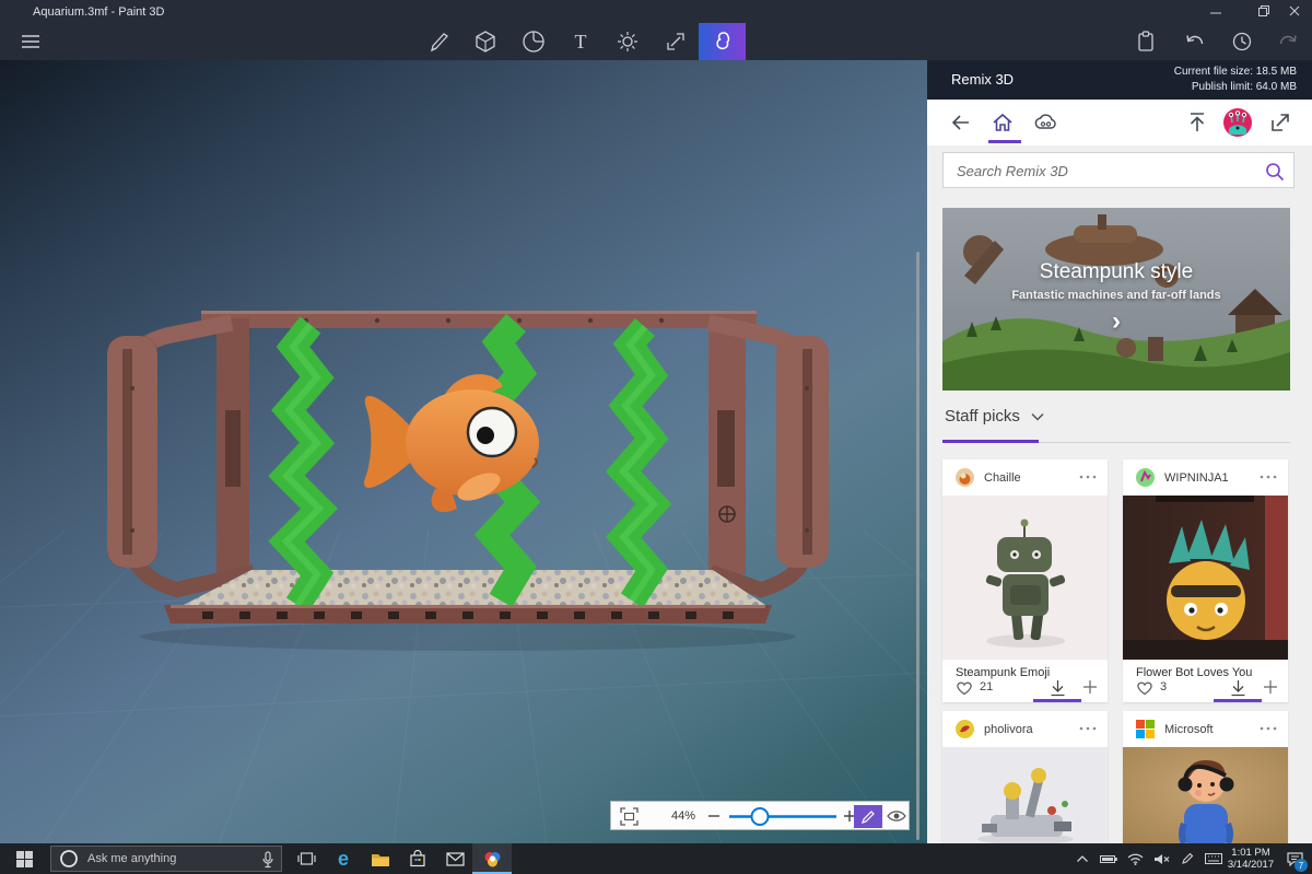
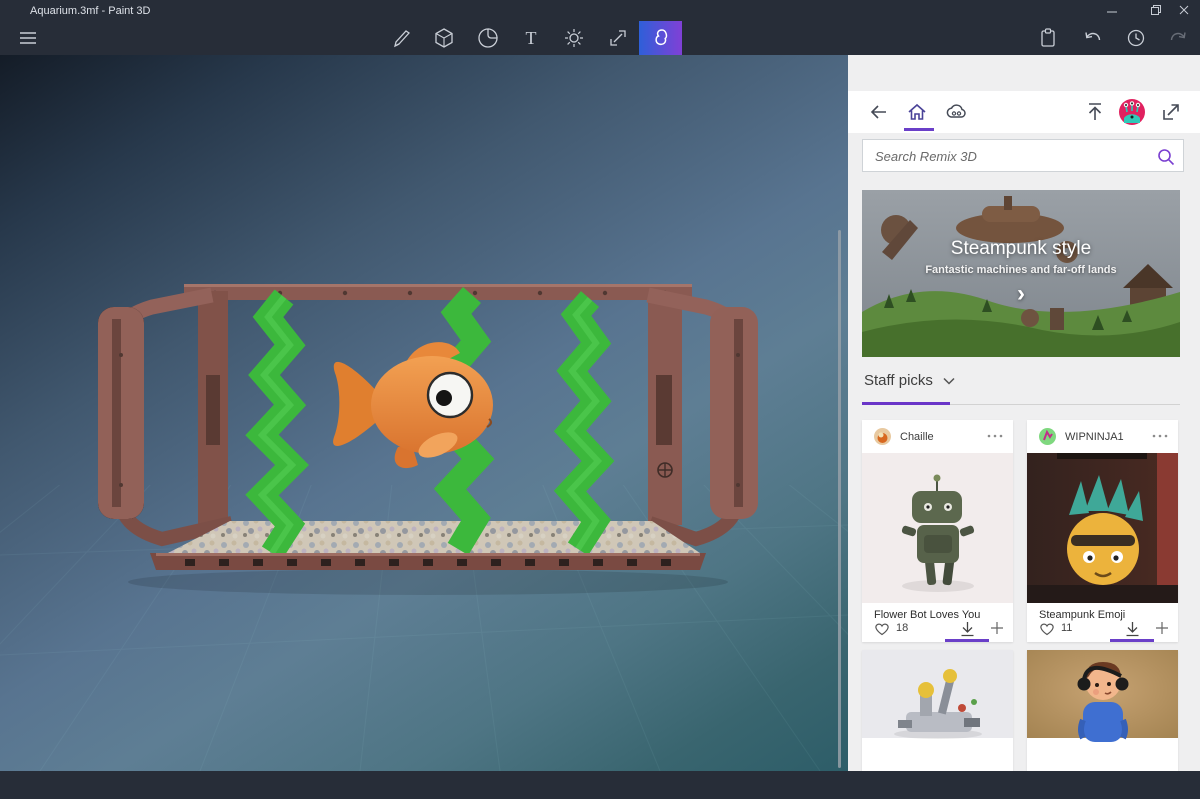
  Aquarium.3mf - Paint 3D
  T
- 44%
- Remix 3D
- Current file size: 18.5 MB
- Publish limit: 64.0 MB
  Search Remix 3D
  Steampunk style
  Fantastic machines and far-off lands
  ›
  Staff picks
  Chaille
- Steampunk Emoji
+ Flower Bot Loves You
- 21
+ 18
  WIPNINJA1
- Flower Bot Loves You
+ Steampunk Emoji
- 3
+ 11
- pholivora
- Microsoft
- Ask me anything
- e
- 1:01 PM
- 3/14/2017
- 7
